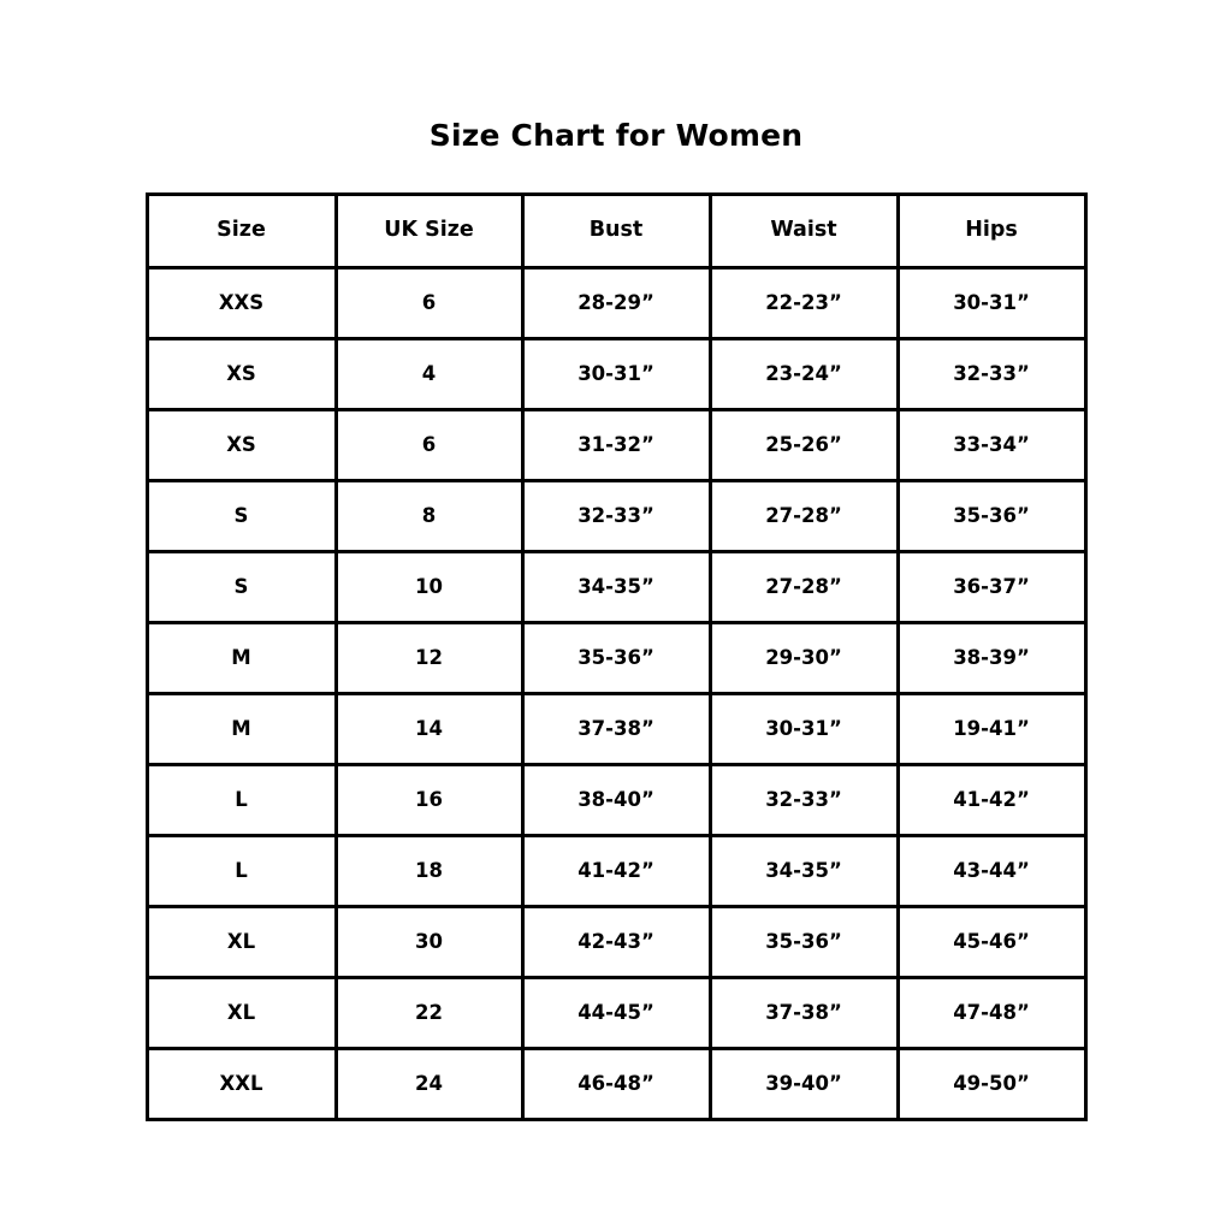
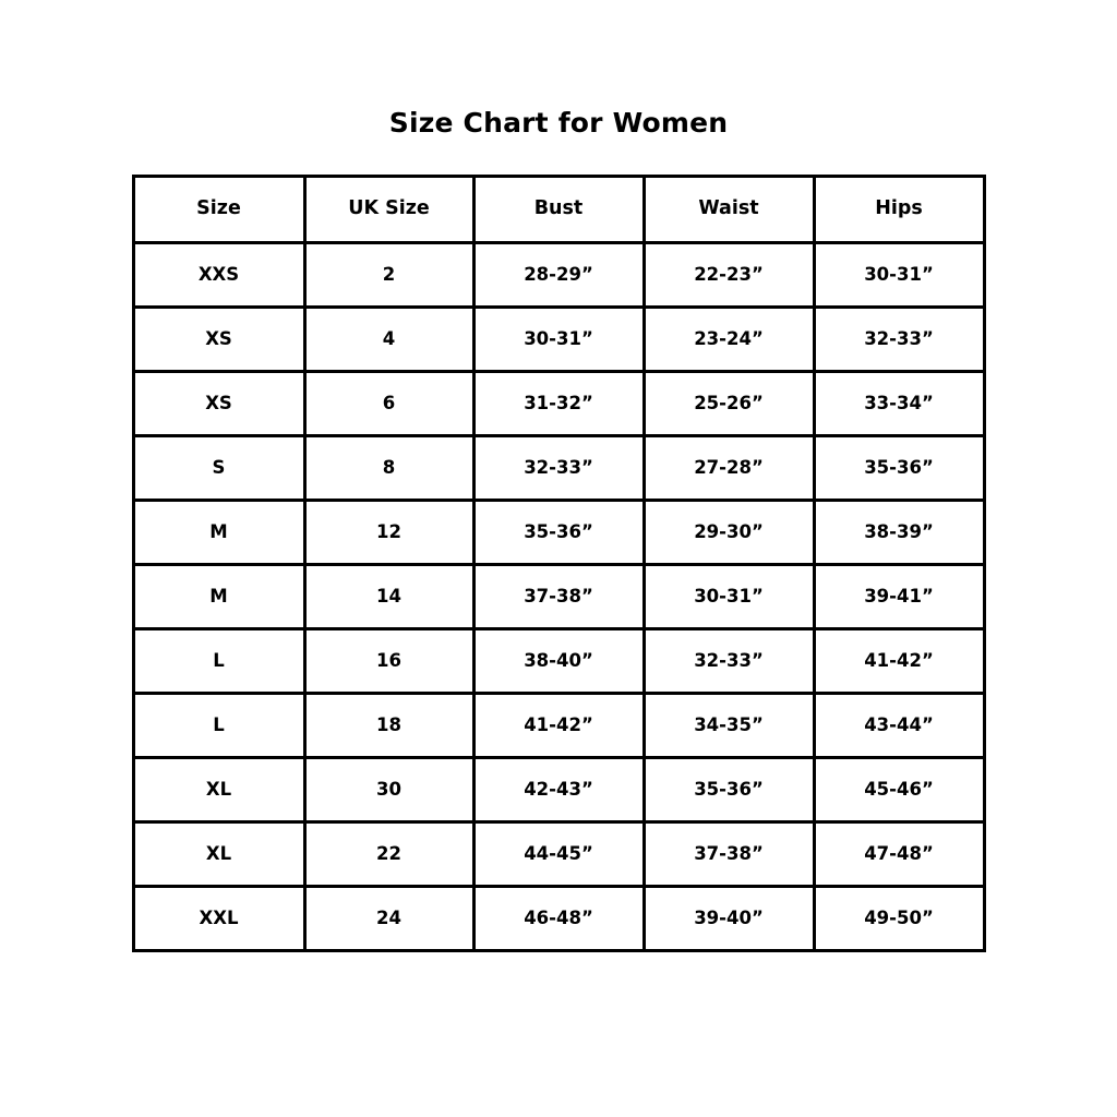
  Size Chart for Women
  Size	UK Size	Bust	Waist	Hips
- XXS	6	28-29”	22-23”	30-31”
+ XXS	2	28-29”	22-23”	30-31”
  XS	4	30-31”	23-24”	32-33”
  XS	6	31-32”	25-26”	33-34”
  S	8	32-33”	27-28”	35-36”
- S	10	34-35”	27-28”	36-37”
  M	12	35-36”	29-30”	38-39”
- M	14	37-38”	30-31”	19-41”
+ M	14	37-38”	30-31”	39-41”
  L	16	38-40”	32-33”	41-42”
  L	18	41-42”	34-35”	43-44”
  XL	30	42-43”	35-36”	45-46”
  XL	22	44-45”	37-38”	47-48”
  XXL	24	46-48”	39-40”	49-50”
